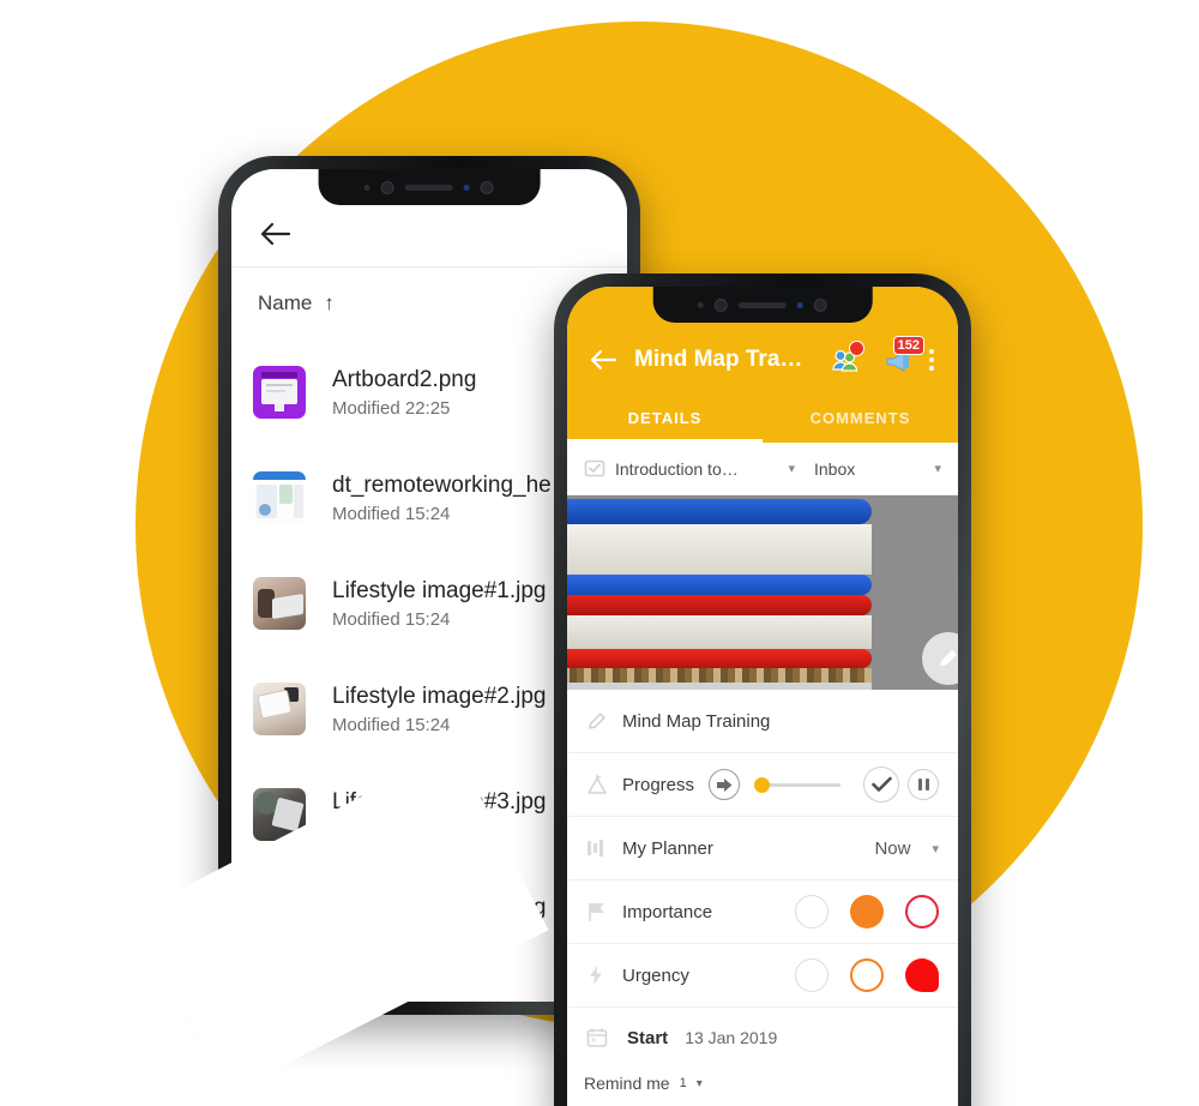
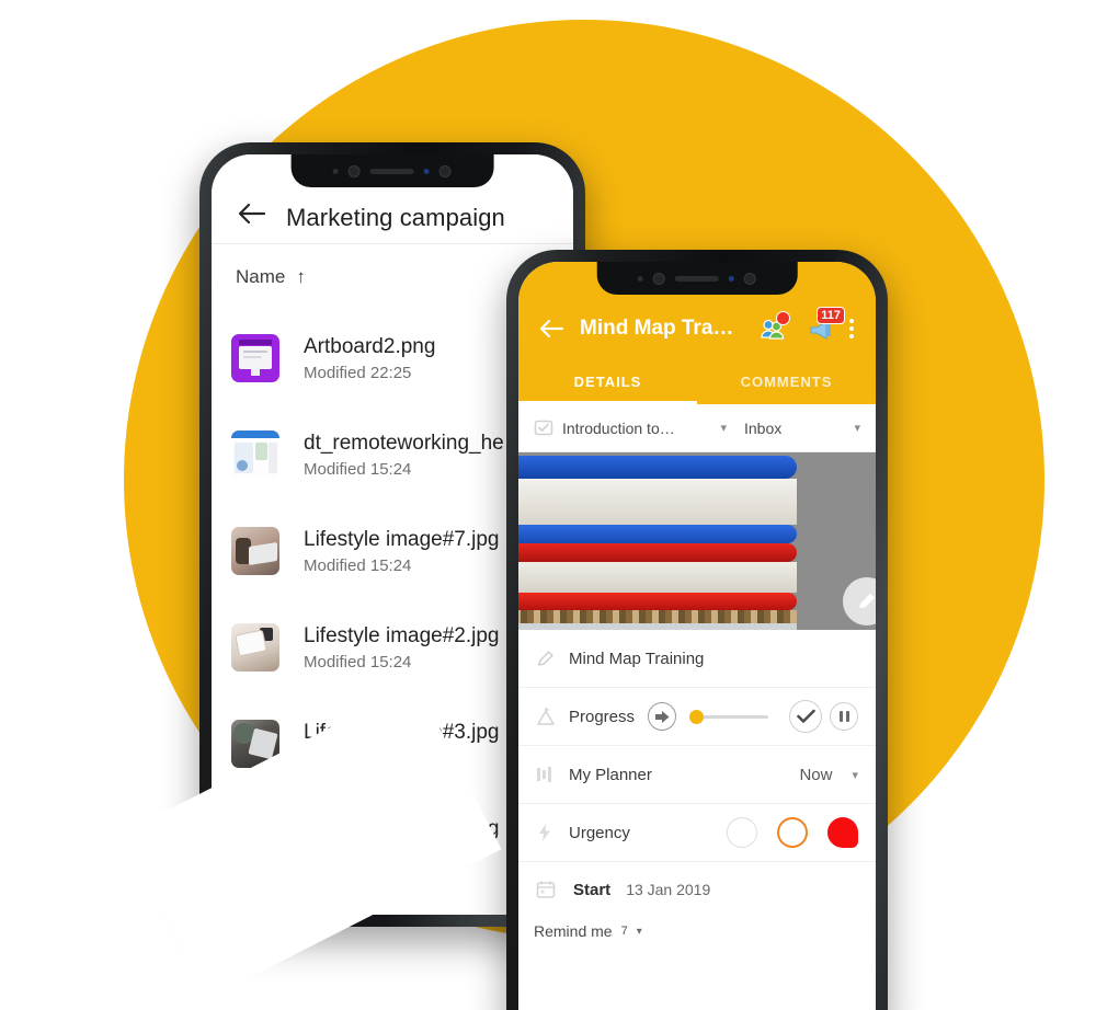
+ Marketing campaign
  Name
  ↑
  Artboard2.png
  Modified 22:25
  dt_remoteworking_he
  Modified 15:24
- Lifestyle image#1.jpg
+ Lifestyle image#7.jpg
  Modified 15:24
  Lifestyle image#2.jpg
  Modified 15:24
  Mind Map Tra…
- 152
+ 117
  DETAILS
  COMMENTS
  Introduction to…
  ▾
  Inbox
  ▾
  Mind Map Training
  Progress
  My Planner
  Now
  ▾
- Importance
  Urgency
  Start
  13 Jan 2019
  Remind me
- 1
+ 7
  ▾
